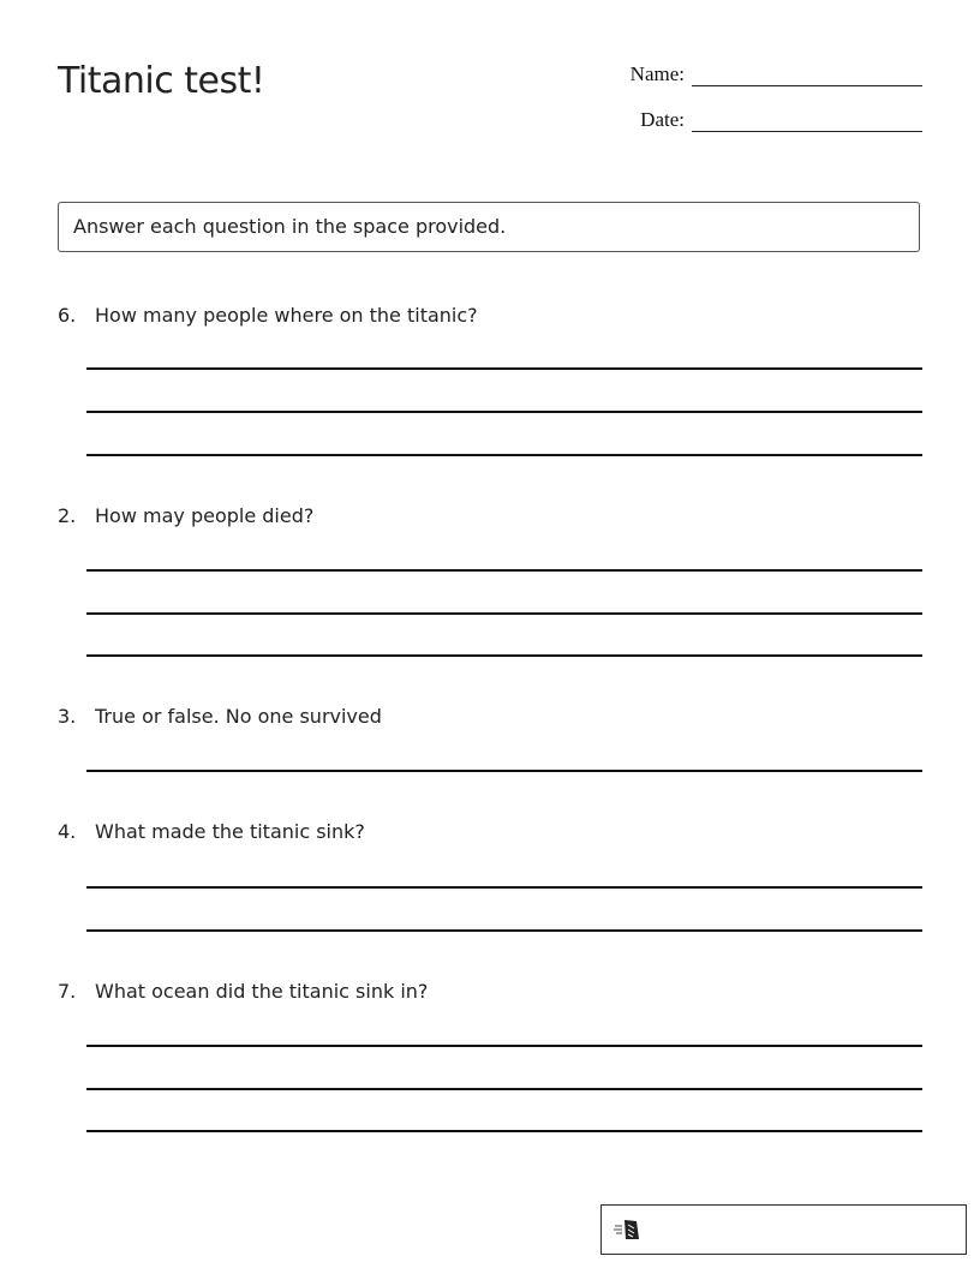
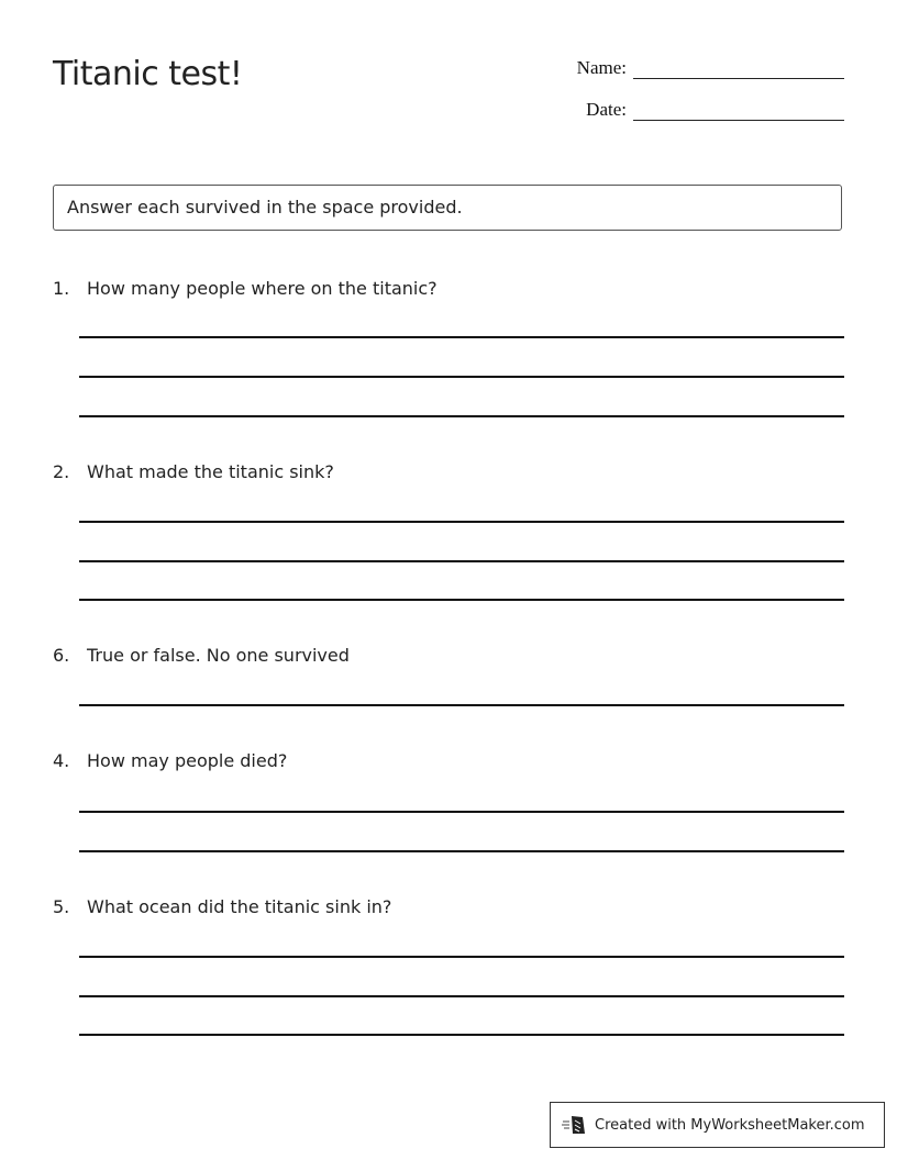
  Titanic test!
  Name:
  Date:
- Answer each question in the space provided.
+ Answer each survived in the space provided.
- 6. How many people where on the titanic?
+ 1. How many people where on the titanic?
- 2. How may people died?
+ 2. What made the titanic sink?
- 3. True or false. No one survived
+ 6. True or false. No one survived
- 4. What made the titanic sink?
+ 4. How may people died?
- 7. What ocean did the titanic sink in?
+ 5. What ocean did the titanic sink in?
+ Created with MyWorksheetMaker.com
